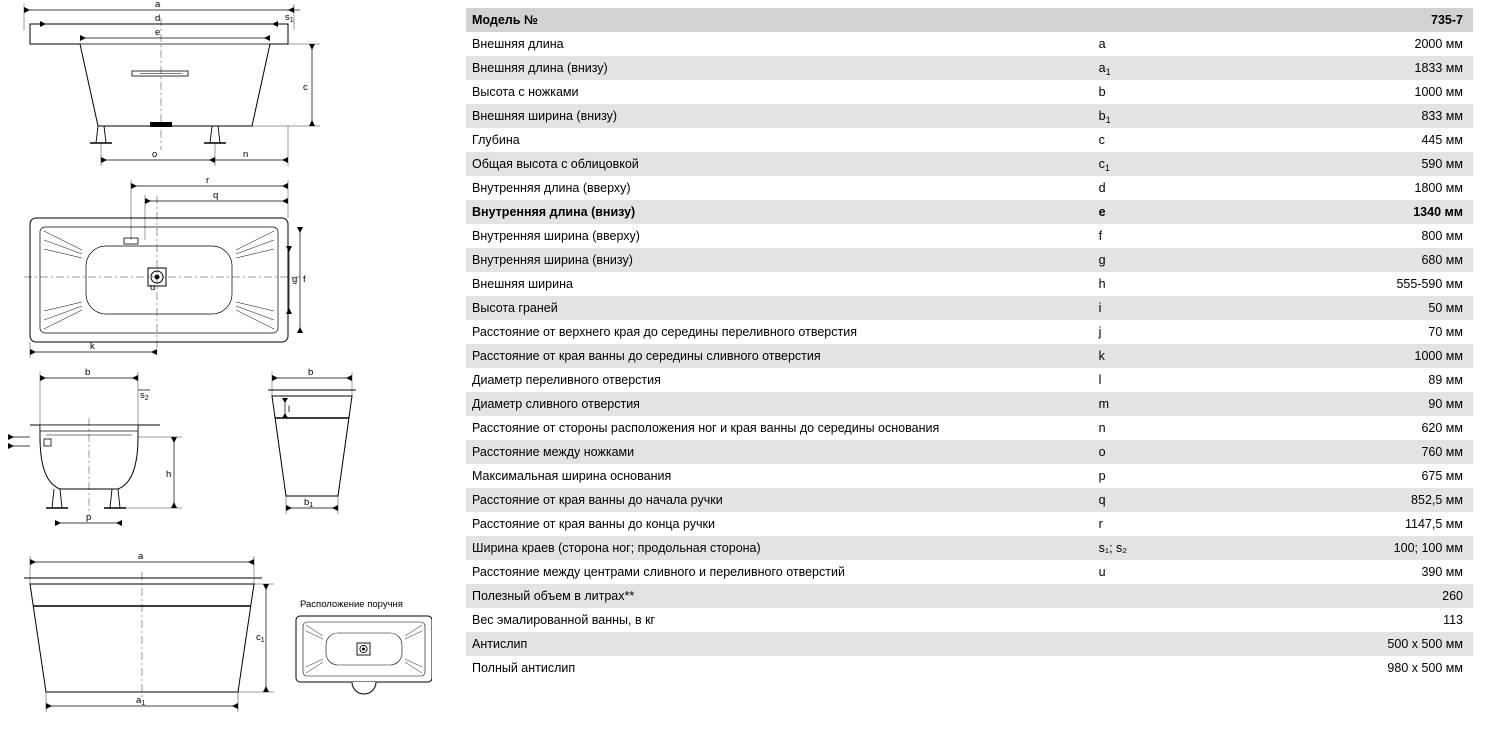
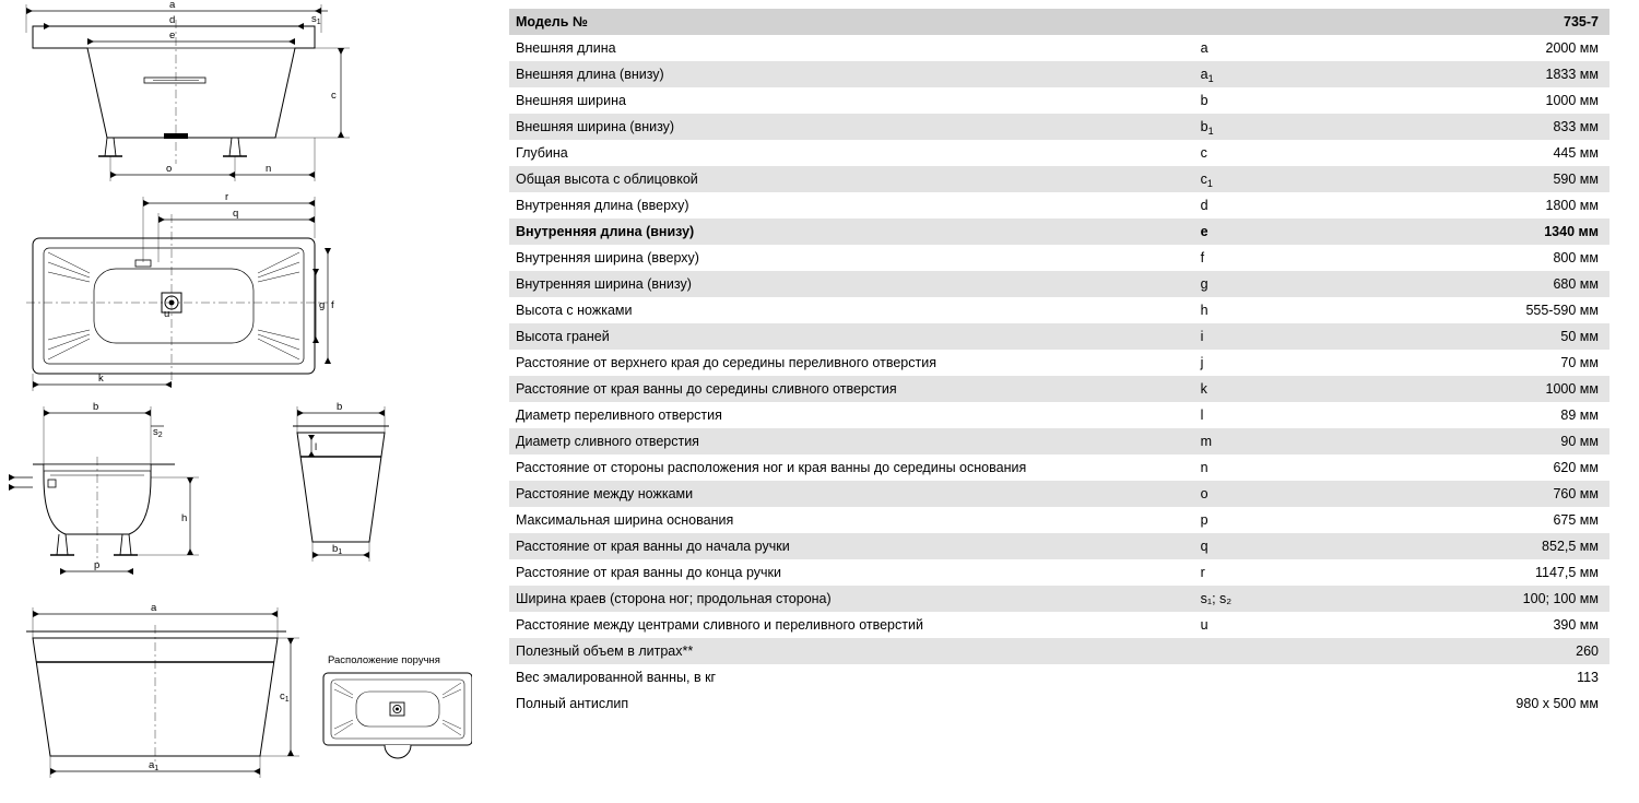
  a
  d
  e
  c
  o
  n
  r
  q
  k
  f
  g
  u
  b
  h
  p
  b
  l
  a
  Расположение поручня
  Модель №		735-7
  Внешняя длина	a	2000 мм
  Внешняя длина (внизу)	a1	1833 мм
- Высота с ножками	b	1000 мм
+ Внешняя ширина	b	1000 мм
  Внешняя ширина (внизу)	b1	833 мм
  Глубина	c	445 мм
  Общая высота с облицовкой	c1	590 мм
  Внутренняя длина (вверху)	d	1800 мм
  Внутренняя длина (внизу)	e	1340 мм
  Внутренняя ширина (вверху)	f	800 мм
  Внутренняя ширина (внизу)	g	680 мм
- Внешняя ширина	h	555-590 мм
+ Высота с ножками	h	555-590 мм
  Высота граней	i	50 мм
  Расстояние от верхнего края до середины переливного отверстия	j	70 мм
  Расстояние от края ванны до середины сливного отверстия	k	1000 мм
  Диаметр переливного отверстия	l	89 мм
  Диаметр сливного отверстия	m	90 мм
  Расстояние от стороны расположения ног и края ванны до середины основания	n	620 мм
  Расстояние между ножками	o	760 мм
  Максимальная ширина основания	p	675 мм
  Расстояние от края ванны до начала ручки	q	852,5 мм
  Расстояние от края ванны до конца ручки	r	1147,5 мм
  Ширина краев (сторона ног; продольная сторона)	s₁; s₂	100; 100 мм
  Расстояние между центрами сливного и переливного отверстий	u	390 мм
  Полезный объем в литрах**		260
  Вес эмалированной ванны, в кг		113
- Антислип		500 x 500 мм
  Полный антислип		980 x 500 мм
